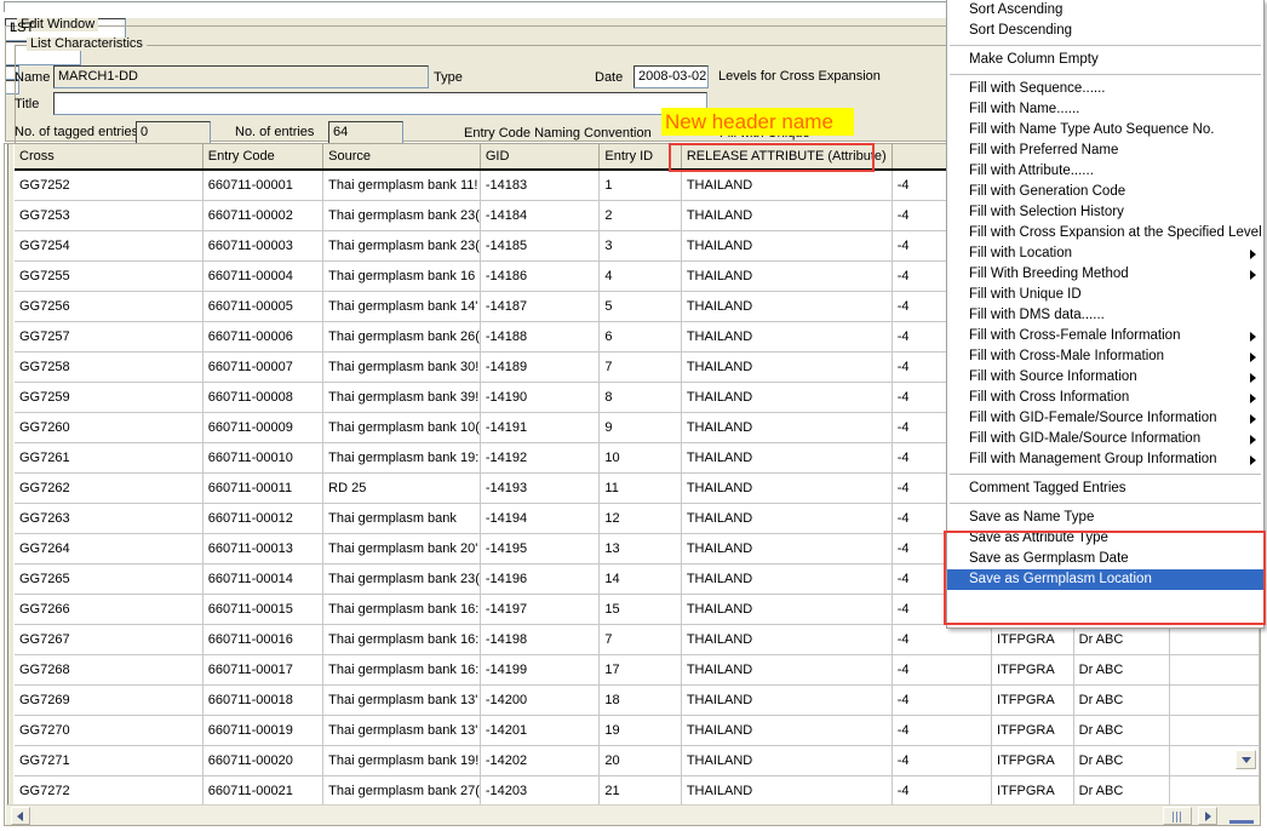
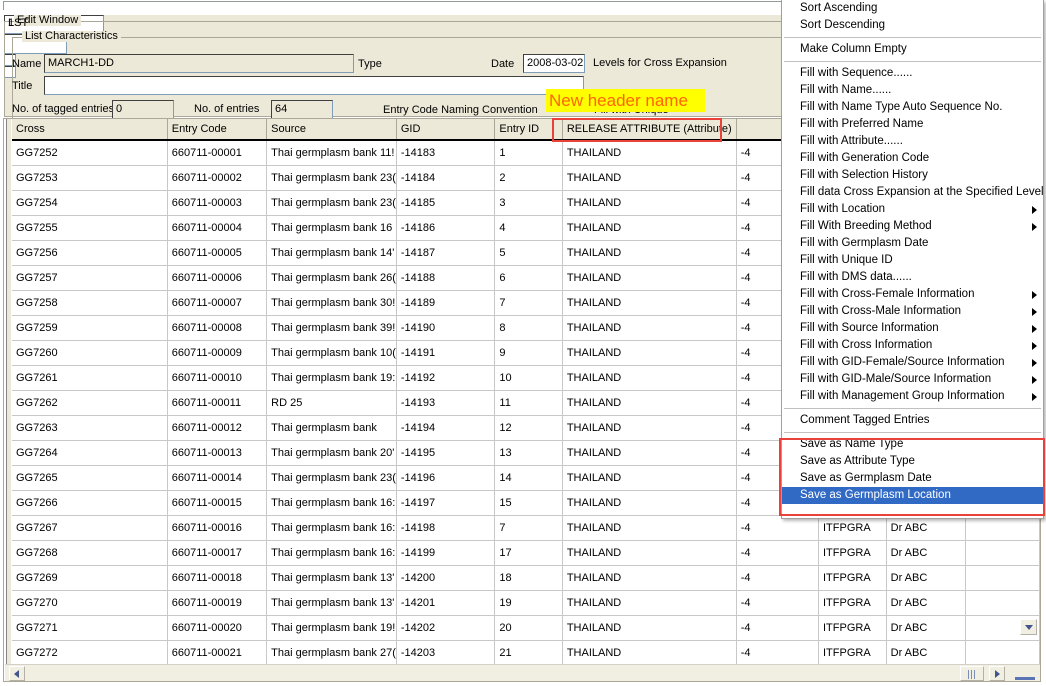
  Edit Window
  List Characteristics
  Name
  MARCH1-DD
  Type
  LST
  Date
  2008-03-02
  Levels for Cross Expansion
  Title
  1
  No. of tagged entrie
  0
  No. of entries
  64
  Entry Code Naming Convention
  New header name
  Cross	Entry Code	Source	GID	Entry ID	RELEASE ATTRIBUTE (Attribute)
  GG7252	660711-00001	Thai germplasm bank 11!	-14183	1	THAILAND	-4
  GG7253	660711-00002	Thai germplasm bank 23(	-14184	2	THAILAND	-4
  GG7254	660711-00003	Thai germplasm bank 23(	-14185	3	THAILAND	-4
  GG7255	660711-00004	Thai germplasm bank 16	-14186	4	THAILAND	-4
  GG7256	660711-00005	Thai germplasm bank 14'	-14187	5	THAILAND	-4
  GG7257	660711-00006	Thai germplasm bank 26(	-14188	6	THAILAND	-4
  GG7258	660711-00007	Thai germplasm bank 30!	-14189	7	THAILAND	-4
  GG7259	660711-00008	Thai germplasm bank 39!	-14190	8	THAILAND	-4
  GG7260	660711-00009	Thai germplasm bank 10(	-14191	9	THAILAND	-4
  GG7261	660711-00010	Thai germplasm bank 19:	-14192	10	THAILAND	-4
  GG7262	660711-00011	RD 25	-14193	11	THAILAND	-4
  GG7263	660711-00012	Thai germplasm bank	-14194	12	THAILAND	-4
  GG7264	660711-00013	Thai germplasm bank 20'	-14195	13	THAILAND	-4
  GG7265	660711-00014	Thai germplasm bank 23(	-14196	14	THAILAND	-4
  GG7266	660711-00015	Thai germplasm bank 16:	-14197	15	THAILAND	-4
  GG7267	660711-00016	Thai germplasm bank 16:	-14198	7	THAILAND	-4	ITFPGRA	Dr ABC
  GG7268	660711-00017	Thai germplasm bank 16:	-14199	17	THAILAND	-4	ITFPGRA	Dr ABC
  GG7269	660711-00018	Thai germplasm bank 13'	-14200	18	THAILAND	-4	ITFPGRA	Dr ABC
  GG7270	660711-00019	Thai germplasm bank 13'	-14201	19	THAILAND	-4	ITFPGRA	Dr ABC
  GG7271	660711-00020	Thai germplasm bank 19!	-14202	20	THAILAND	-4	ITFPGRA	Dr ABC
  GG7272	660711-00021	Thai germplasm bank 27(	-14203	21	THAILAND	-4	ITFPGRA	Dr ABC
  Sort Ascending
  Sort Descending
  Make Column Empty
  Fill with Sequence......
  Fill with Name......
  Fill with Name Type Auto Sequence No.
  Fill with Preferred Name
  Fill with Attribute......
  Fill with Generation Code
  Fill with Selection History
- Fill with Cross Expansion at the Specified Level
+ Fill data Cross Expansion at the Specified Level
  Fill with Location
  Fill With Breeding Method
+ Fill with Germplasm Date
  Fill with Unique ID
  Fill with DMS data......
  Fill with Cross-Female Information
  Fill with Cross-Male Information
  Fill with Source Information
  Fill with Cross Information
  Fill with GID-Female/Source Information
  Fill with GID-Male/Source Information
  Fill with Management Group Information
  Comment Tagged Entries
  Save as Name Type
  Save as Attribute Type
  Save as Germplasm Date
  Save as Germplasm Location
